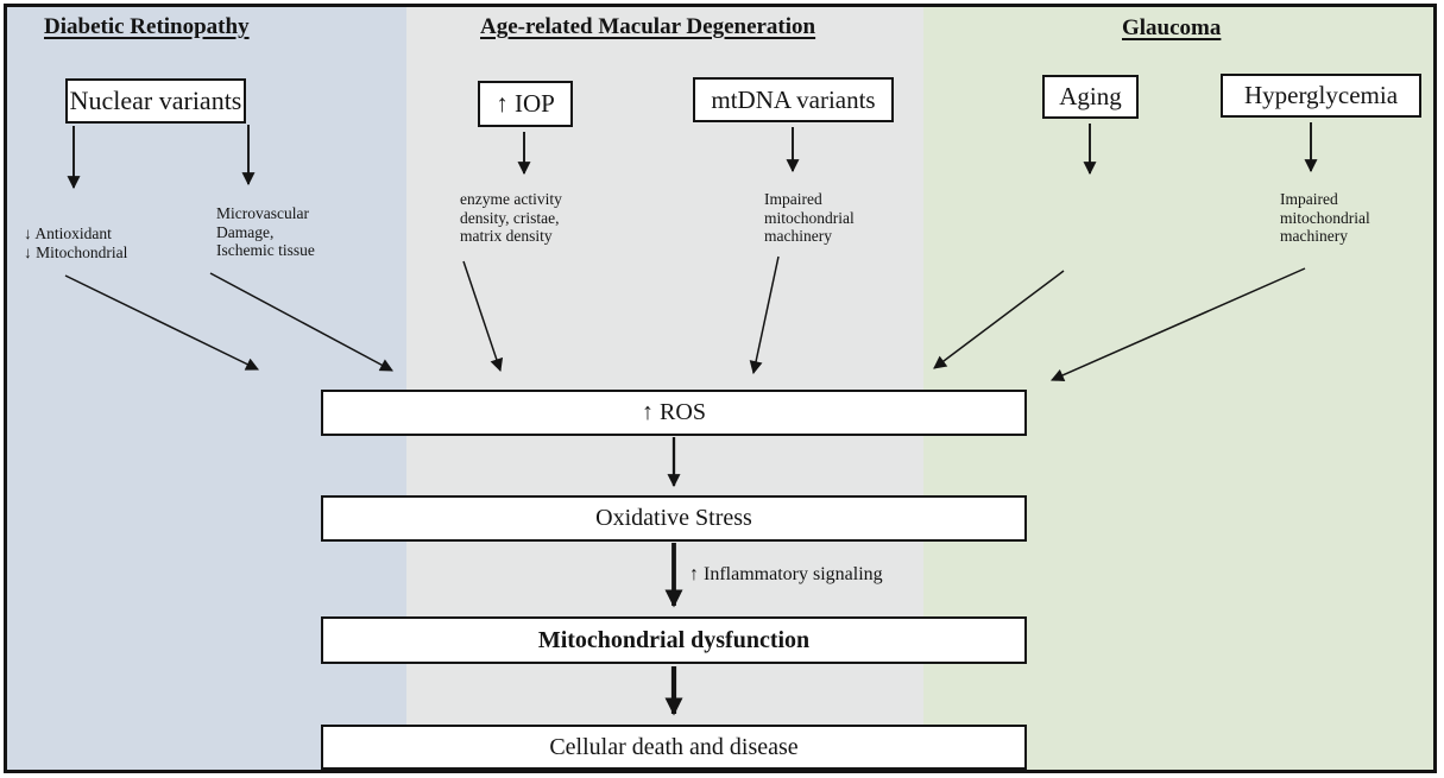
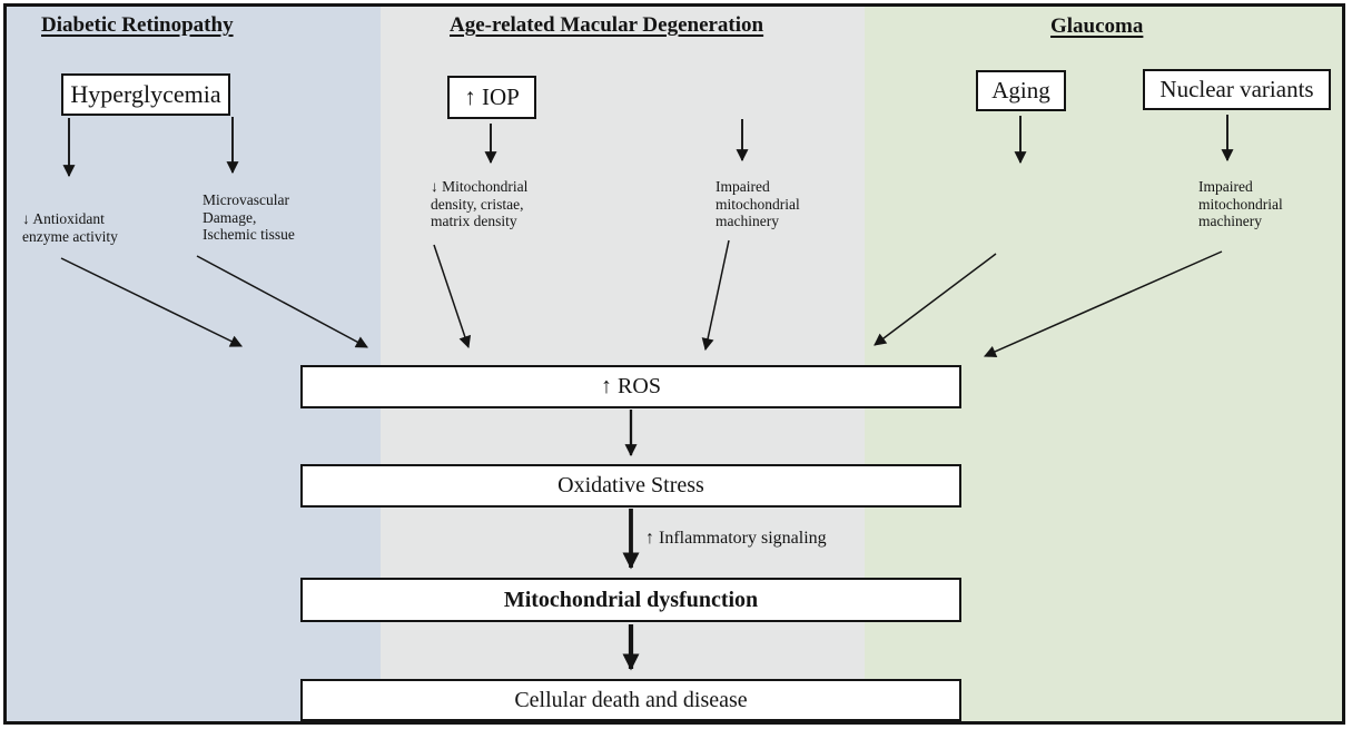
  Diabetic Retinopathy
  Age-related Macular Degeneration
  Glaucoma
- Nuclear variants
+ Hyperglycemia
  ↑ IOP
- mtDNA variants
  Aging
- Hyperglycemia
+ Nuclear variants
  ↓ Antioxidant
- ↓ Mitochondrial
+ enzyme activity
  Microvascular
  Damage,
  Ischemic tissue
- enzyme activity
+ ↓ Mitochondrial
  density, cristae,
  matrix density
  Impaired
  mitochondrial
  machinery
  Impaired
  mitochondrial
  machinery
  ↑ ROS
  Oxidative Stress
  Mitochondrial dysfunction
  Cellular death and disease
  ↑ Inflammatory signaling
